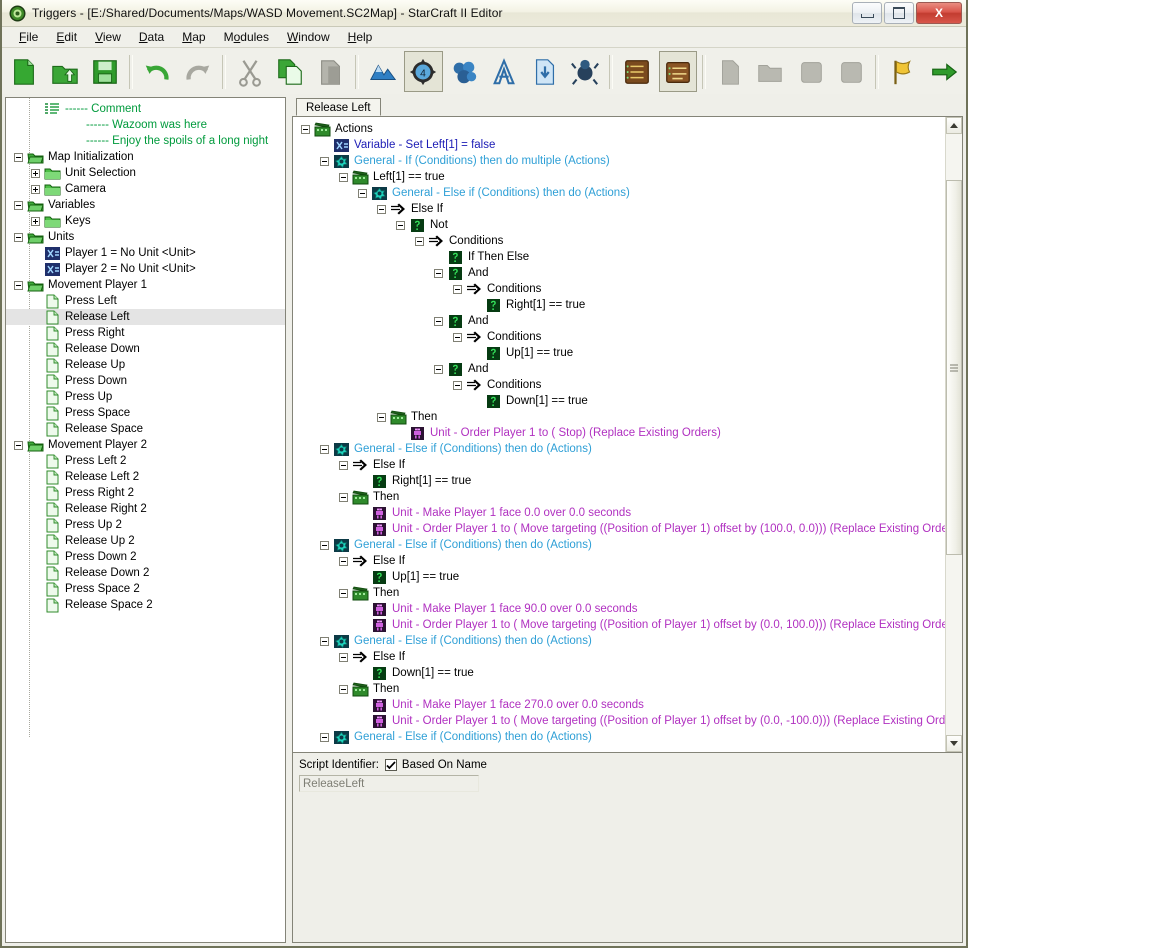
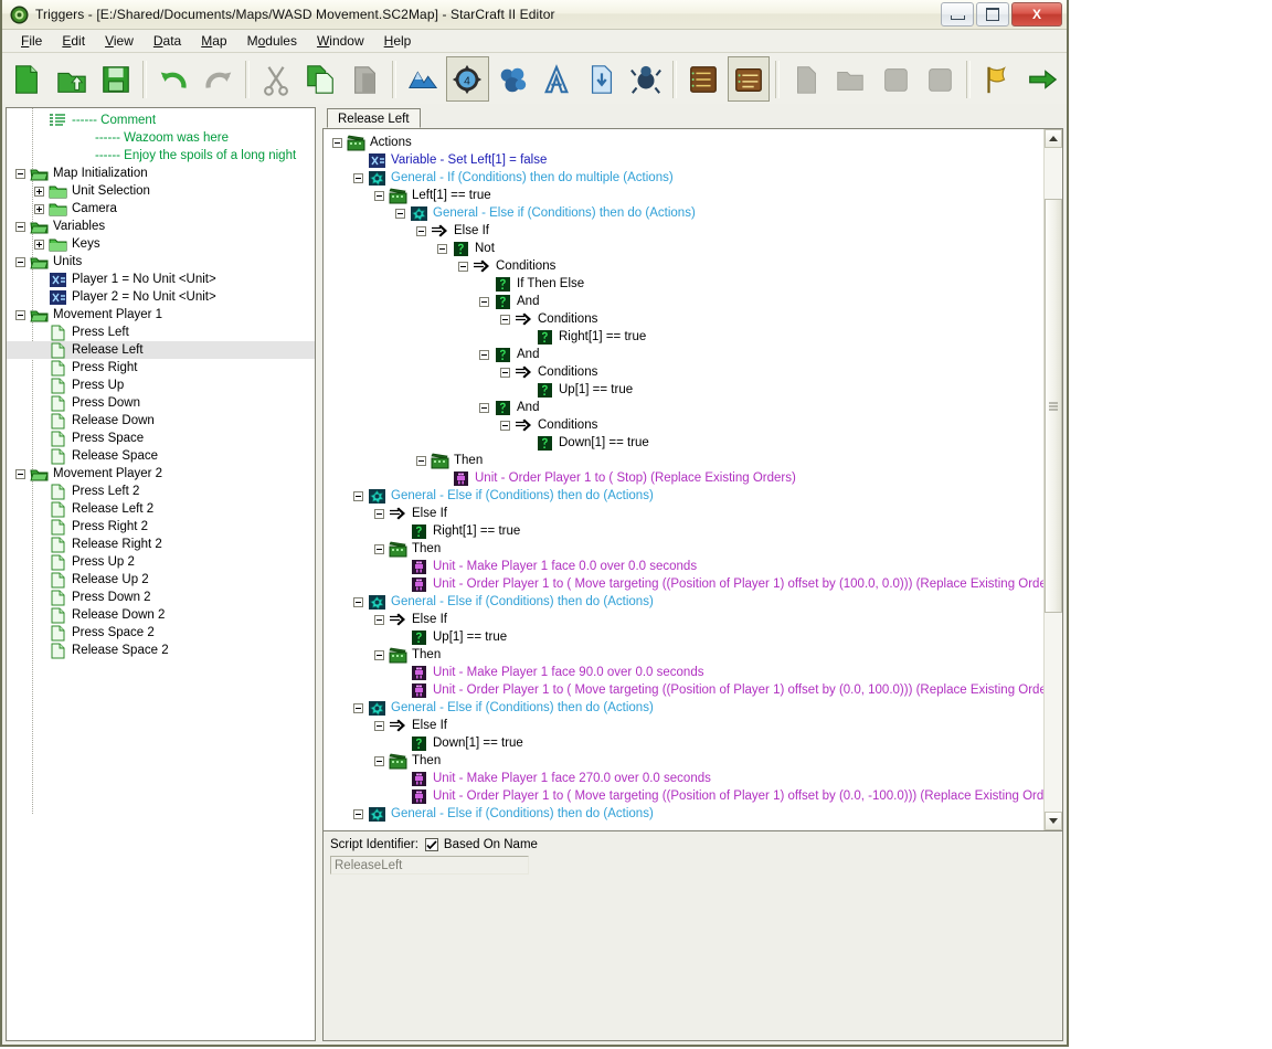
  Triggers - [E:/Shared/Documents/Maps/WASD Movement.SC2Map] - StarCraft II Editor
  X
  File
  Edit
  View
  Data
  Map
  Modules
  Window
  Help
  4
  ------ Comment
  ------ Wazoom was here
  ------ Enjoy the spoils of a long night
  Map Initialization
  Unit Selection
  Camera
  Variables
  Keys
  Units
  Player 1 = No Unit <Unit>
  Player 2 = No Unit <Unit>
  Movement Player 1
  Press Left
  Release Left
  Press Right
- Release Down
+ Press Up
- Release Up
  Press Down
- Press Up
+ Release Down
  Press Space
  Release Space
  Movement Player 2
  Press Left 2
  Release Left 2
  Press Right 2
  Release Right 2
  Press Up 2
  Release Up 2
  Press Down 2
  Release Down 2
  Press Space 2
  Release Space 2
  Release Left
  Actions
  Variable - Set Left[1] = false
  General - If (Conditions) then do multiple (Actions)
  Left[1] == true
  General - Else if (Conditions) then do (Actions)
  Else If
  Not
  Conditions
  If Then Else
  And
  Conditions
  Right[1] == true
  And
  Conditions
  Up[1] == true
  And
  Conditions
  Down[1] == true
  Then
  Unit - Order Player 1 to ( Stop) (Replace Existing Orders)
  General - Else if (Conditions) then do (Actions)
  Else If
  Right[1] == true
  Then
  Unit - Make Player 1 face 0.0 over 0.0 seconds
  Unit - Order Player 1 to ( Move targeting ((Position of Player 1) offset by (100.0, 0.0))) (Replace Existing Ord
  General - Else if (Conditions) then do (Actions)
  Else If
  Up[1] == true
  Then
  Unit - Make Player 1 face 90.0 over 0.0 seconds
  Unit - Order Player 1 to ( Move targeting ((Position of Player 1) offset by (0.0, 100.0))) (Replace Existing Ord
  General - Else if (Conditions) then do (Actions)
  Else If
  Down[1] == true
  Then
  Unit - Make Player 1 face 270.0 over 0.0 seconds
  Unit - Order Player 1 to ( Move targeting ((Position of Player 1) offset by (0.0, -100.0))) (Replace Existing Ord
  General - Else if (Conditions) then do (Actions)
  Script Identifier:
  Based On Name
  ReleaseLeft
